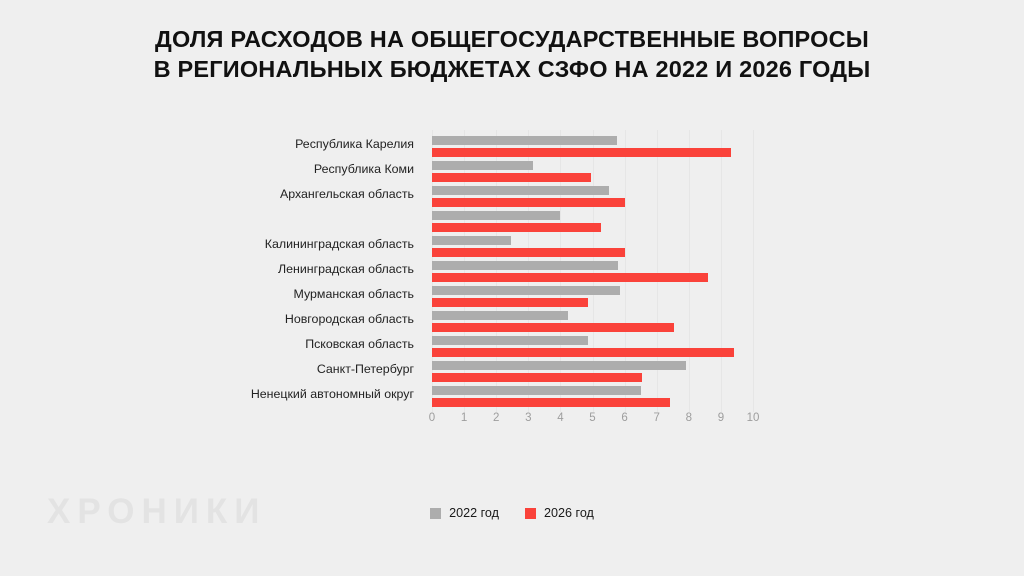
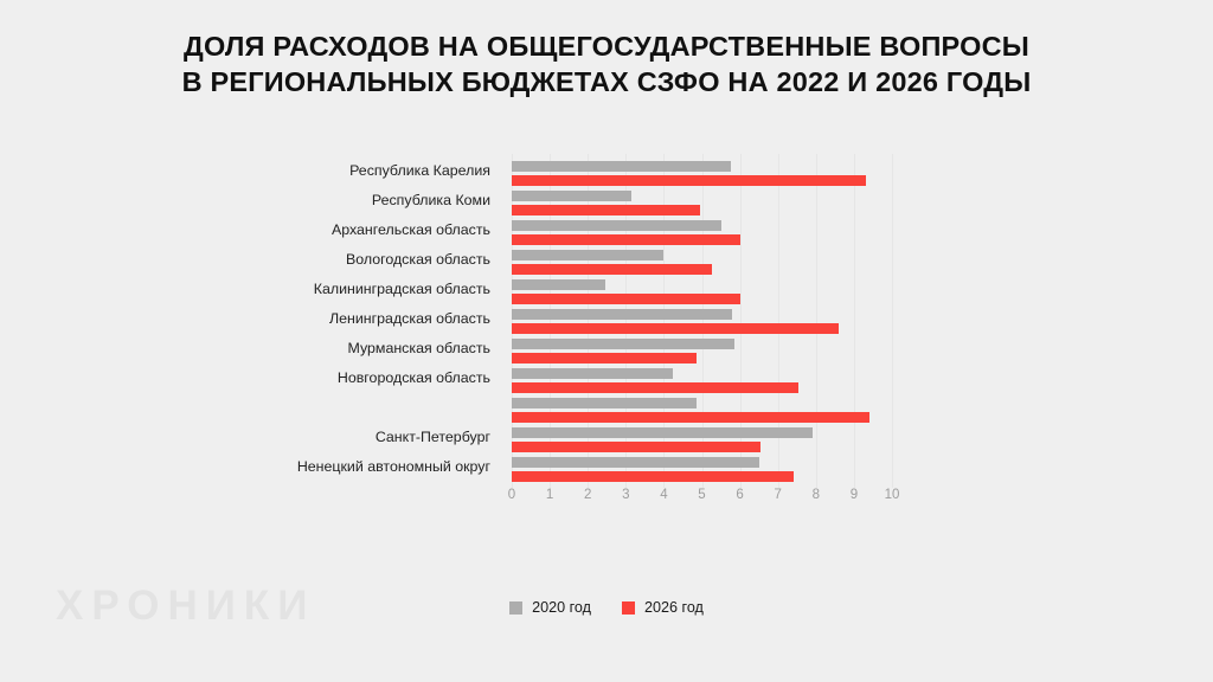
  ДОЛЯ РАСХОДОВ НА ОБЩЕГОСУДАРСТВЕННЫЕ ВОПРОСЫ
  В РЕГИОНАЛЬНЫХ БЮДЖЕТАХ СЗФО НА 2022 И 2026 ГОДЫ
  Республика Карелия
  Республика Коми
  Архангельская область
+ Вологодская область
  Калининградская область
  Ленинградская область
  Мурманская область
  Новгородская область
- Псковская область
  Санкт-Петербург
  Ненецкий автономный округ
  0
  1
  2
  3
  4
  5
  6
  7
  8
  9
  10
- 2022 год
+ 2020 год
  2026 год
